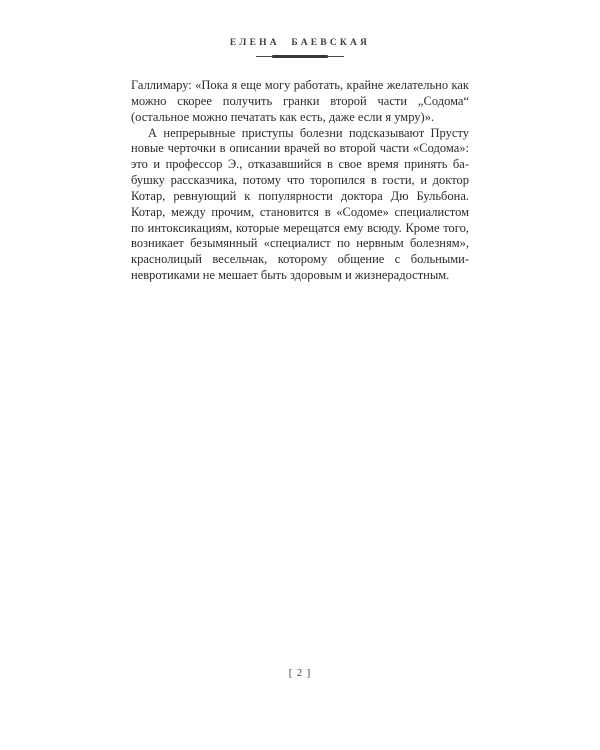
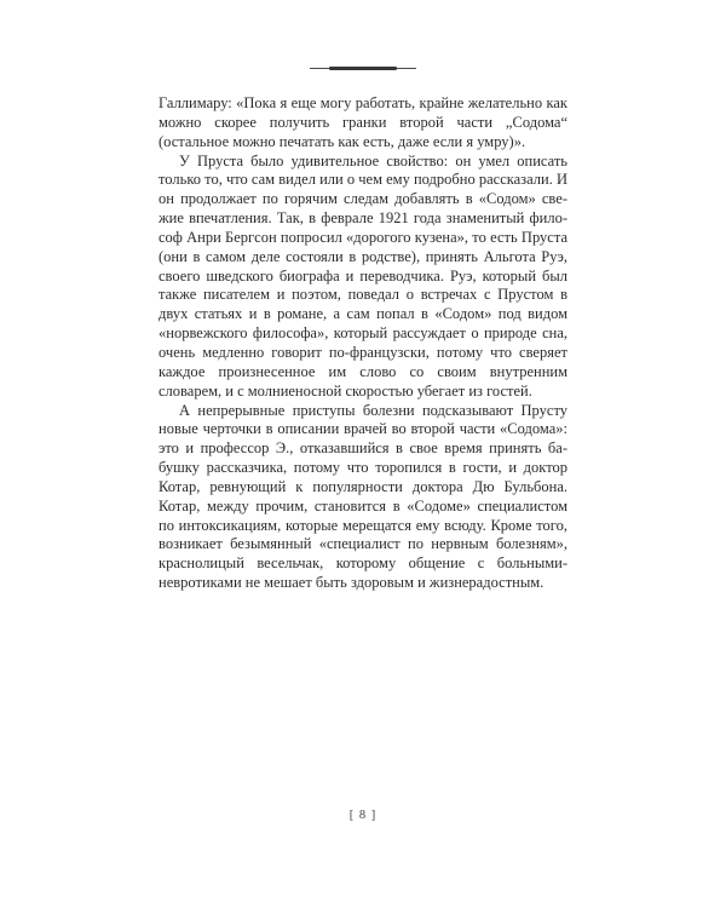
- ЕЛЕНА БАЕВСКАЯ
  Галлимару: «Пока я еще могу работать, крайне желательно как можно скорее получить гранки второй части „Содома“ (осталь­ное можно печатать как есть, даже если я умру)».
+ У Пруста было удивительное свойство: он умел описать только то, что сам видел или о чем ему подробно рассказали. И он продолжает по горячим следам добавлять в «Содом» све­жие впечатления. Так, в феврале 1921 года знаменитый фило­соф Анри Бергсон попросил «дорогого кузена», то есть Пруста (они в самом деле состояли в родстве), принять Альгота Руэ, своего шведского биографа и переводчика. Руэ, который был также писателем и поэтом, поведал о встречах с Прустом в двух статьях и в романе, а сам попал в «Содом» под видом «нор­вежского философа», который рассуждает о природе сна, очень медленно говорит по-французски, потому что сверяет каж­дое произнесенное им слово со своим внутренним словарем, и с молниеносной скоростью убегает из гостей.
  А непрерывные приступы болезни подсказывают Прусту новые черточки в описании врачей во второй части «Содома»: это и профессор Э., отказавшийся в свое время принять ба­бушку рассказчика, потому что торопился в гости, и доктор Ко­тар, ревнующий к популярности доктора Дю Бульбона. Котар, между прочим, становится в «Содоме» специалистом по ин­токсикациям, которые мерещатся ему всюду. Кроме того, воз­никает безымянный «специалист по нервным болезням», крас­нолицый весельчак, которому общение с больными-невроти­ками не мешает быть здоровым и жизнерадостным.
- [ 2 ]
+ [ 8 ]
